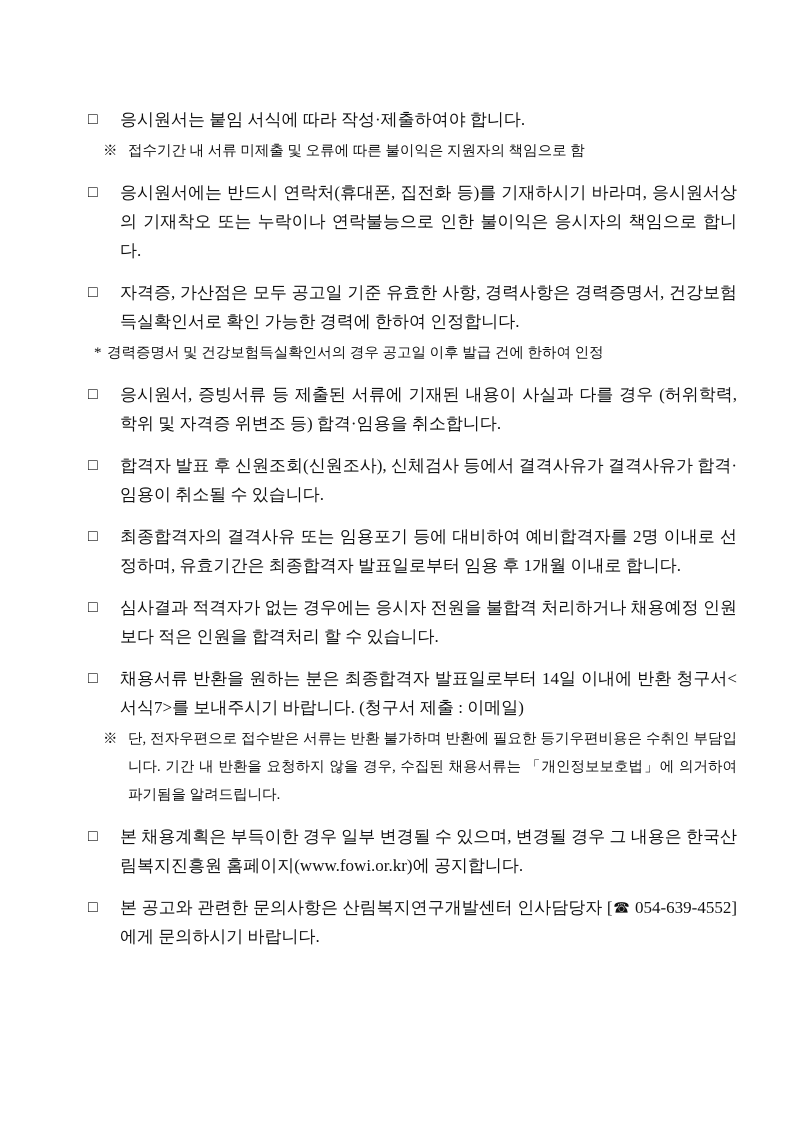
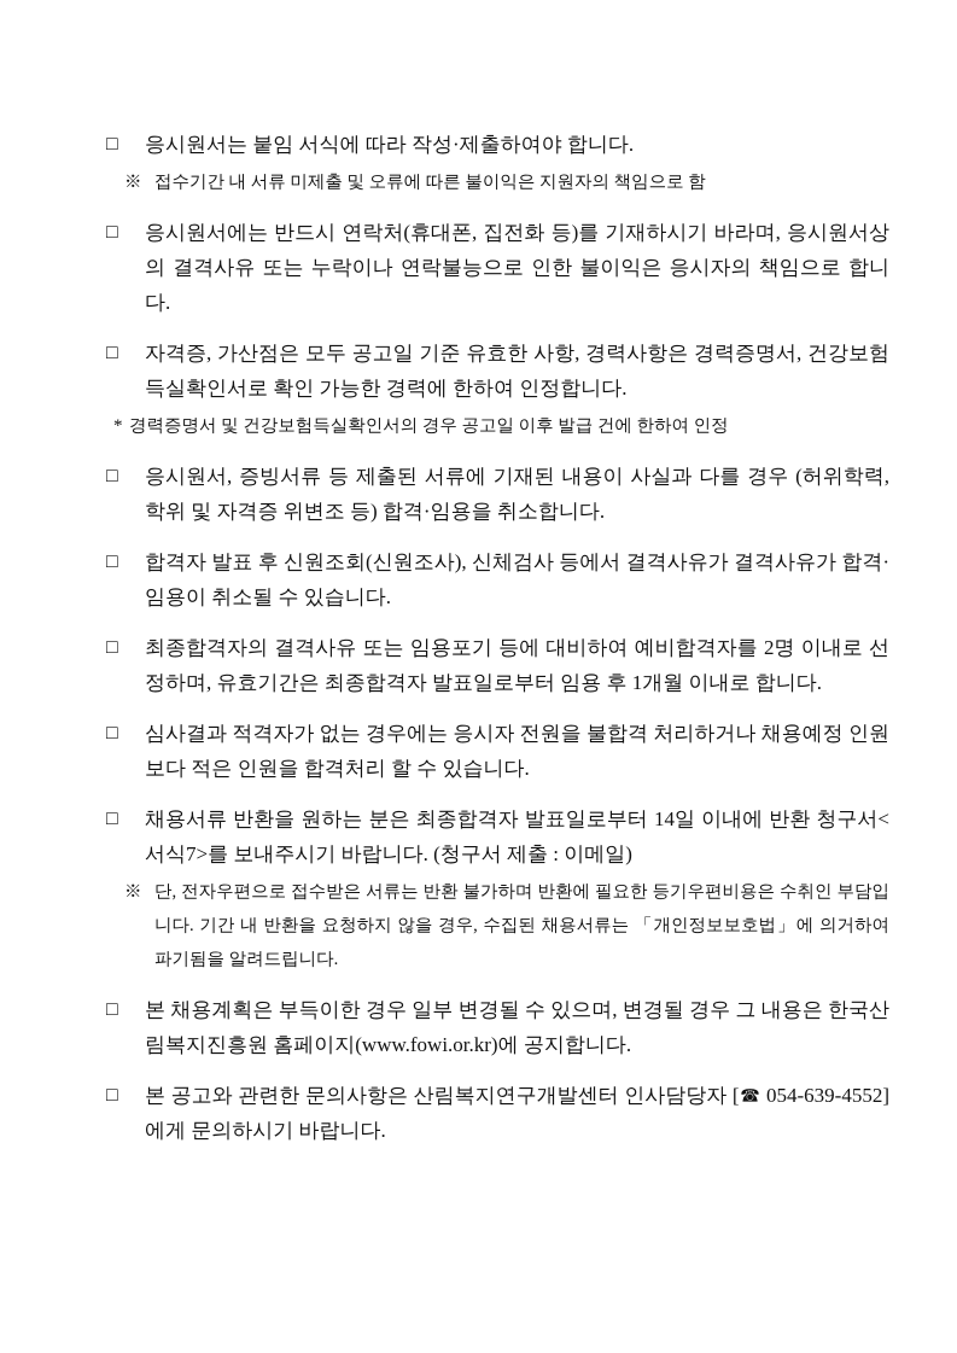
  □
  응시원서는 붙임 서식에 따라 작성·제출하여야 합니다.
  ※
  접수기간 내 서류 미제출 및 오류에 따른 불이익은 지원자의 책임으로 함
  □
- 응시원서에는 반드시 연락처(휴대폰, 집전화 등)를 기재하시기 바라며, 응시원서상의 기재착오 또는 누락이나 연락불능으로 인한 불이익은 응시자의 책임으로 합니다.
+ 응시원서에는 반드시 연락처(휴대폰, 집전화 등)를 기재하시기 바라며, 응시원서상의 결격사유 또는 누락이나 연락불능으로 인한 불이익은 응시자의 책임으로 합니다.
  □
  자격증, 가산점은 모두 공고일 기준 유효한 사항, 경력사항은 경력증명서, 건강보험득실확인서로 확인 가능한 경력에 한하여 인정합니다.
  *
  경력증명서 및 건강보험득실확인서의 경우 공고일 이후 발급 건에 한하여 인정
  □
  응시원서, 증빙서류 등 제출된 서류에 기재된 내용이 사실과 다를 경우 (허위학력, 학위 및 자격증 위변조 등) 합격·임용을 취소합니다.
  □
  합격자 발표 후 신원조회(신원조사), 신체검사 등에서 결격사유가 결격사유가 합격·임용이 취소될 수 있습니다.
  □
  최종합격자의 결격사유 또는 임용포기 등에 대비하여 예비합격자를 2명 이내로 선정하며, 유효기간은 최종합격자 발표일로부터 임용 후 1개월 이내로 합니다.
  □
  심사결과 적격자가 없는 경우에는 응시자 전원을 불합격 처리하거나 채용예정 인원보다 적은 인원을 합격처리 할 수 있습니다.
  □
  채용서류 반환을 원하는 분은 최종합격자 발표일로부터 14일 이내에 반환 청구서<서식7>를 보내주시기 바랍니다. (청구서 제출 : 이메일)
  ※
  단, 전자우편으로 접수받은 서류는 반환 불가하며 반환에 필요한 등기우편비용은 수취인 부담입니다. 기간 내 반환을 요청하지 않을 경우, 수집된 채용서류는 「개인정보보호법」에 의거하여 파기됨을 알려드립니다.
  □
  본 채용계획은 부득이한 경우 일부 변경될 수 있으며, 변경될 경우 그 내용은 한국산림복지진흥원 홈페이지(www.fowi.or.kr)에 공지합니다.
  □
  본 공고와 관련한 문의사항은 산림복지연구개발센터 인사담당자 [☎ 054-639-4552]에게 문의하시기 바랍니다.
